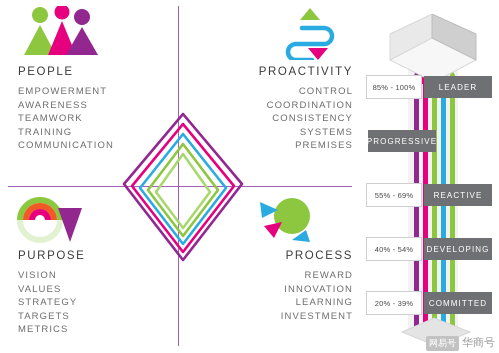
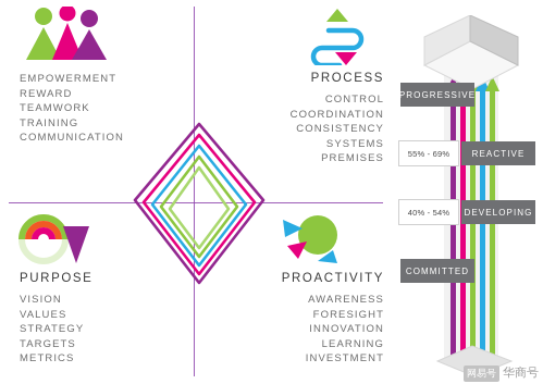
- PEOPLE
  EMPOWERMENT
- AWARENESS
+ REWARD
  TEAMWORK
  TRAINING
  COMMUNICATION
- PROACTIVITY
+ PROCESS
  CONTROL
  COORDINATION
  CONSISTENCY
  SYSTEMS
  PREMISES
  PURPOSE
  VISION
  VALUES
  STRATEGY
  TARGETS
  METRICS
- PROCESS
+ PROACTIVITY
- REWARD
+ AWARENESS
+ FORESIGHT
  INNOVATION
  LEARNING
  INVESTMENT
- 85% - 100%
- LEADER
  PROGRESSIVE
  55% - 69%
  REACTIVE
  40% - 54%
  DEVELOPING
- 20% - 39%
  COMMITTED
  网易号
  华商号
